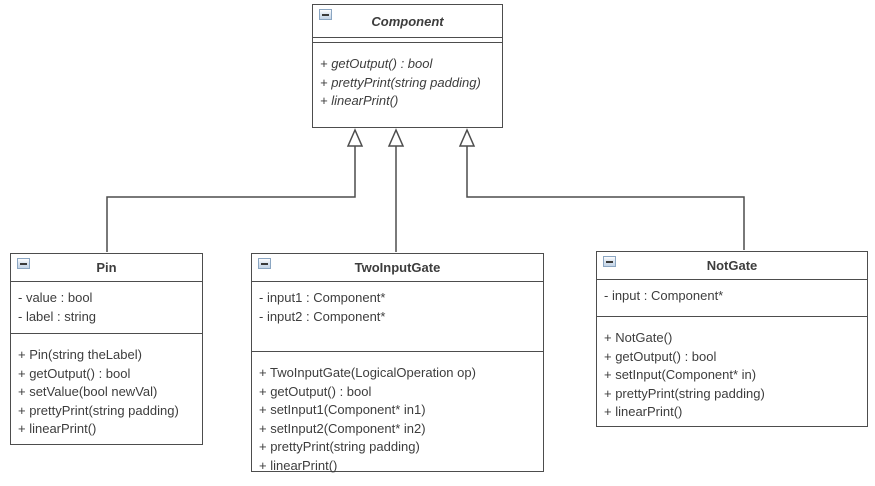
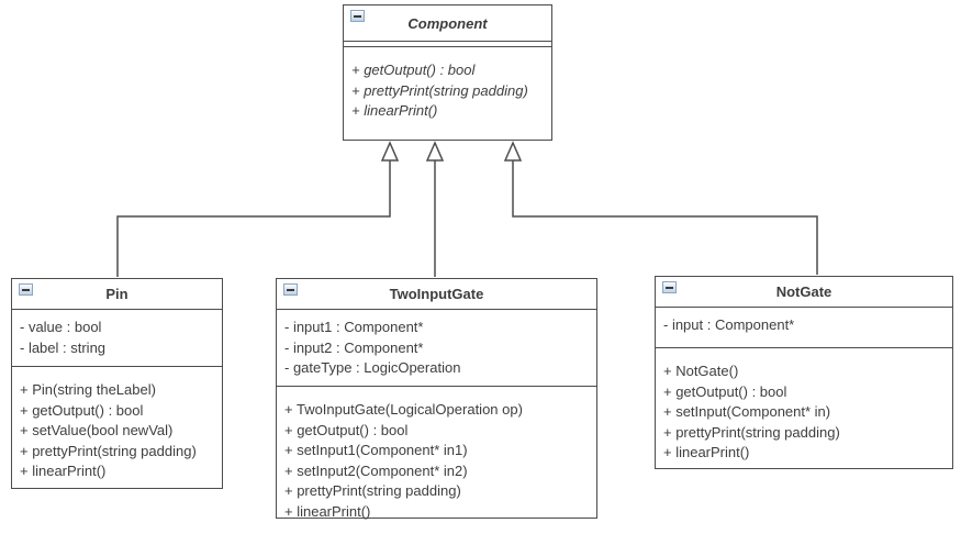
  Component
  + getOutput() : bool
  + prettyPrint(string padding)
  + linearPrint()
  Pin
  - value : bool
  - label : string
  + Pin(string theLabel)
  + getOutput() : bool
  + setValue(bool newVal)
  + prettyPrint(string padding)
  + linearPrint()
  TwoInputGate
  - input1 : Component*
  - input2 : Component*
+ - gateType : LogicOperation
  + TwoInputGate(LogicalOperation op)
  + getOutput() : bool
  + setInput1(Component* in1)
  + setInput2(Component* in2)
  + prettyPrint(string padding)
  + linearPrint()
  NotGate
  - input : Component*
  + NotGate()
  + getOutput() : bool
  + setInput(Component* in)
  + prettyPrint(string padding)
  + linearPrint()
